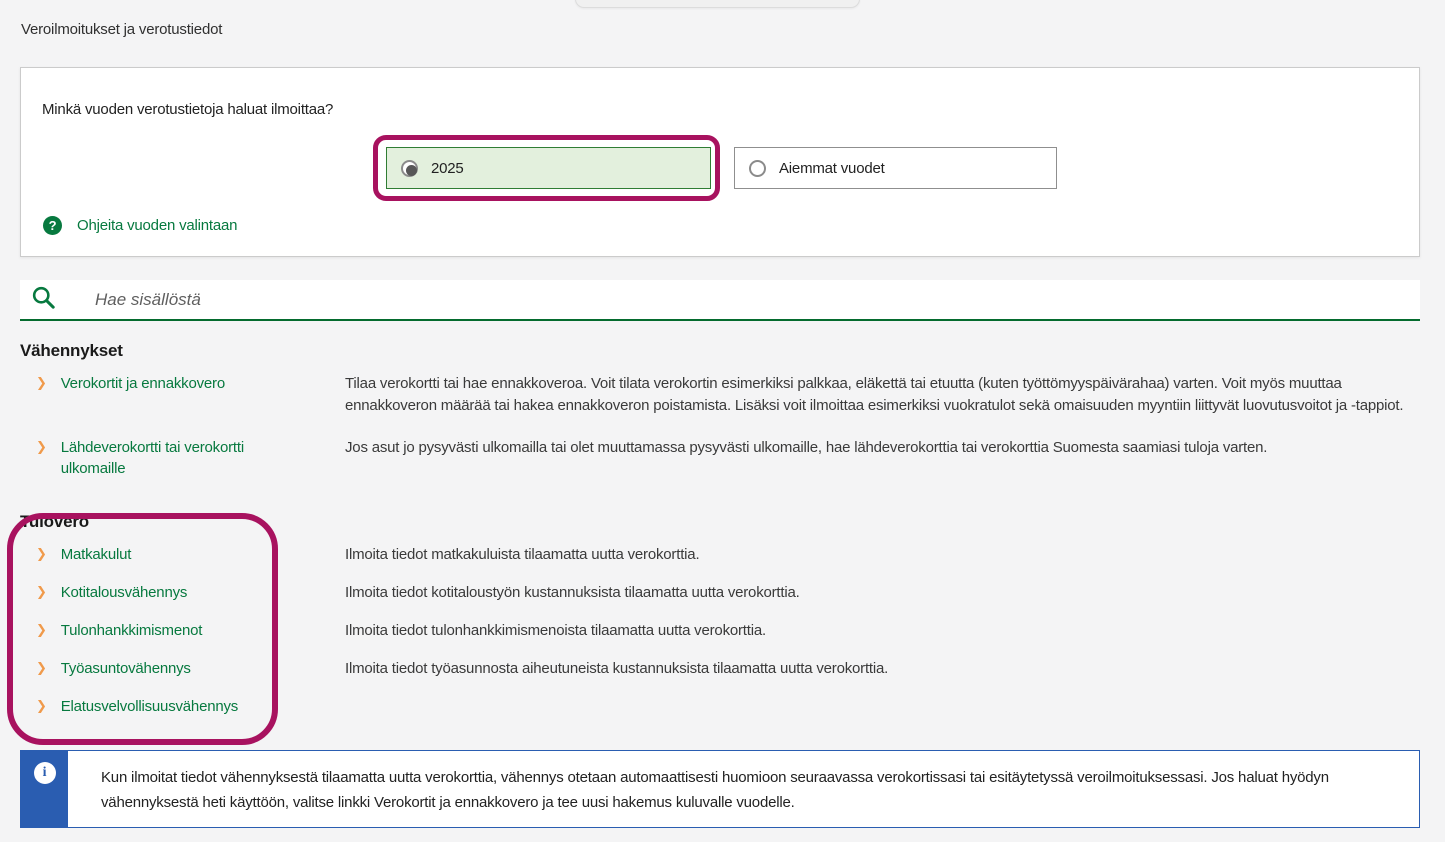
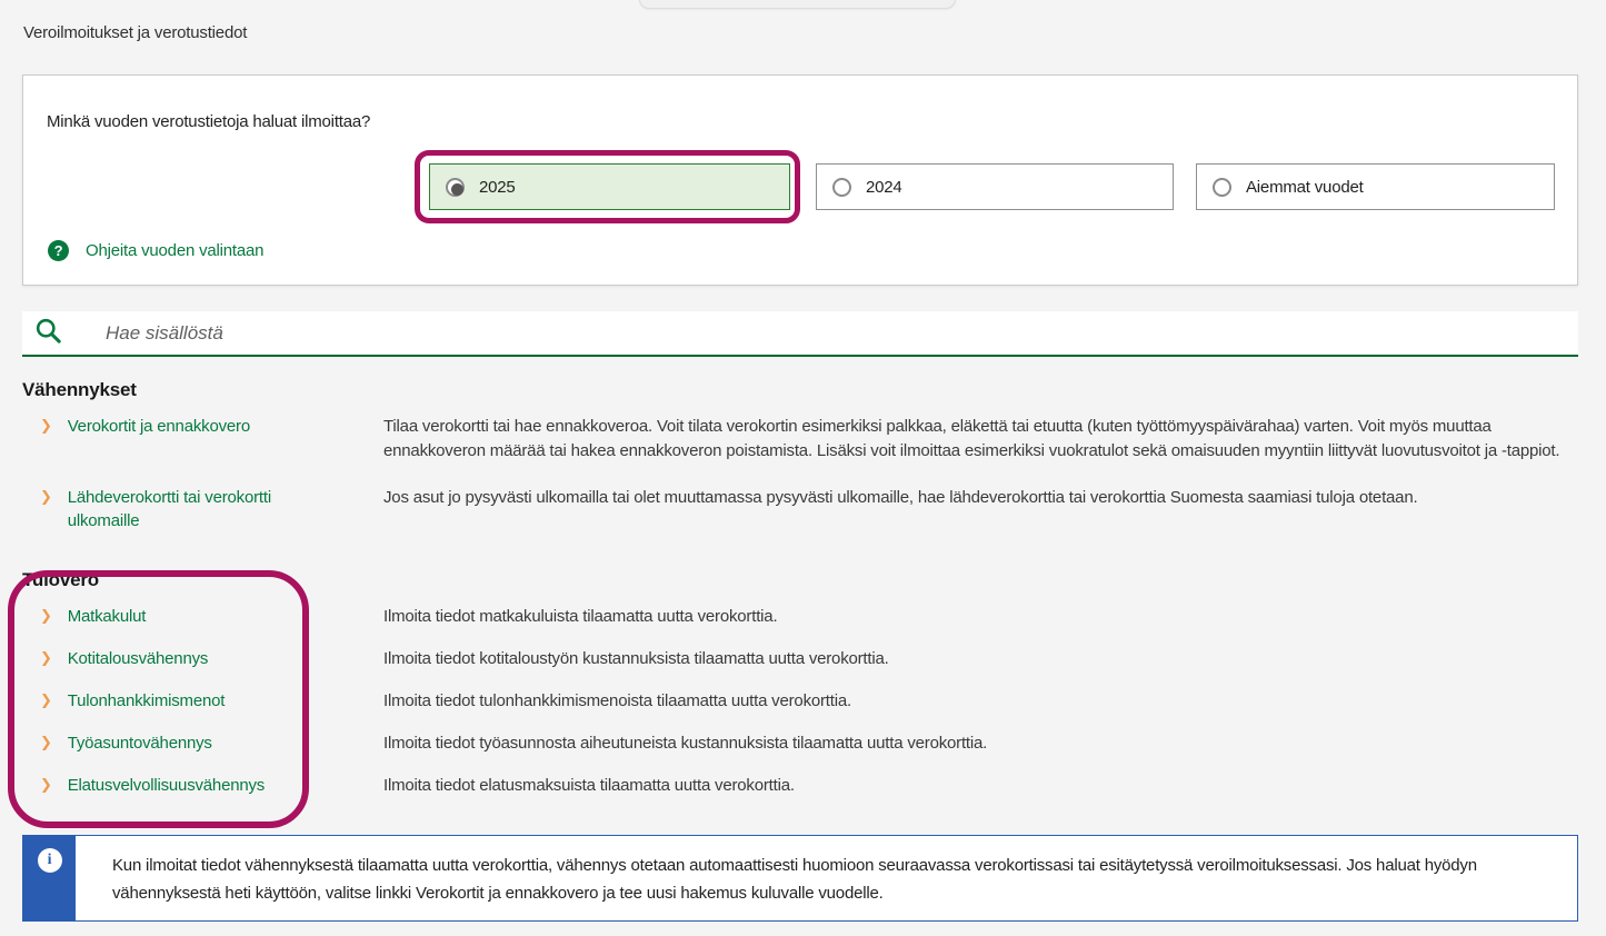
  Veroilmoitukset ja verotustiedot
  Minkä vuoden verotustietoja haluat ilmoittaa?
  2025
+ 2024
  Aiemmat vuodet
  ?
  Ohjeita vuoden valintaan
  Hae sisällöstä
  Vähennykset
  ❯
  Verokortit ja ennakkovero
  Tilaa verokortti tai hae ennakkoveroa. Voit tilata verokortin esimerkiksi palkkaa, eläkettä tai etuutta (kuten työttömyyspäivärahaa) varten. Voit myös muuttaa ennakkoveron määrää tai hakea ennakkoveron poistamista. Lisäksi voit ilmoittaa esimerkiksi vuokratulot sekä omaisuuden myyntiin liittyvät luovutusvoitot ja -tappiot.
  ❯
  Lähdeverokortti tai verokortti ulkomaille
- Jos asut jo pysyvästi ulkomailla tai olet muuttamassa pysyvästi ulkomaille, hae lähdeverokorttia tai verokorttia Suomesta saamiasi tuloja varten.
+ Jos asut jo pysyvästi ulkomailla tai olet muuttamassa pysyvästi ulkomaille, hae lähdeverokorttia tai verokorttia Suomesta saamiasi tuloja otetaan.
  Tulovero
  ❯
  Matkakulut
  Ilmoita tiedot matkakuluista tilaamatta uutta verokorttia.
  ❯
  Kotitalousvähennys
  Ilmoita tiedot kotitaloustyön kustannuksista tilaamatta uutta verokorttia.
  ❯
  Tulonhankkimismenot
  Ilmoita tiedot tulonhankkimismenoista tilaamatta uutta verokorttia.
  ❯
  Työasuntovähennys
  Ilmoita tiedot työasunnosta aiheutuneista kustannuksista tilaamatta uutta verokorttia.
  ❯
  Elatusvelvollisuusvähennys
+ Ilmoita tiedot elatusmaksuista tilaamatta uutta verokorttia.
  i
  Kun ilmoitat tiedot vähennyksestä tilaamatta uutta verokorttia, vähennys otetaan automaattisesti huomioon seuraavassa verokortissasi tai esitäytetyssä veroilmoituksessasi. Jos haluat hyödyn vähennyksestä heti käyttöön, valitse linkki Verokortit ja ennakkovero ja tee uusi hakemus kuluvalle vuodelle.
